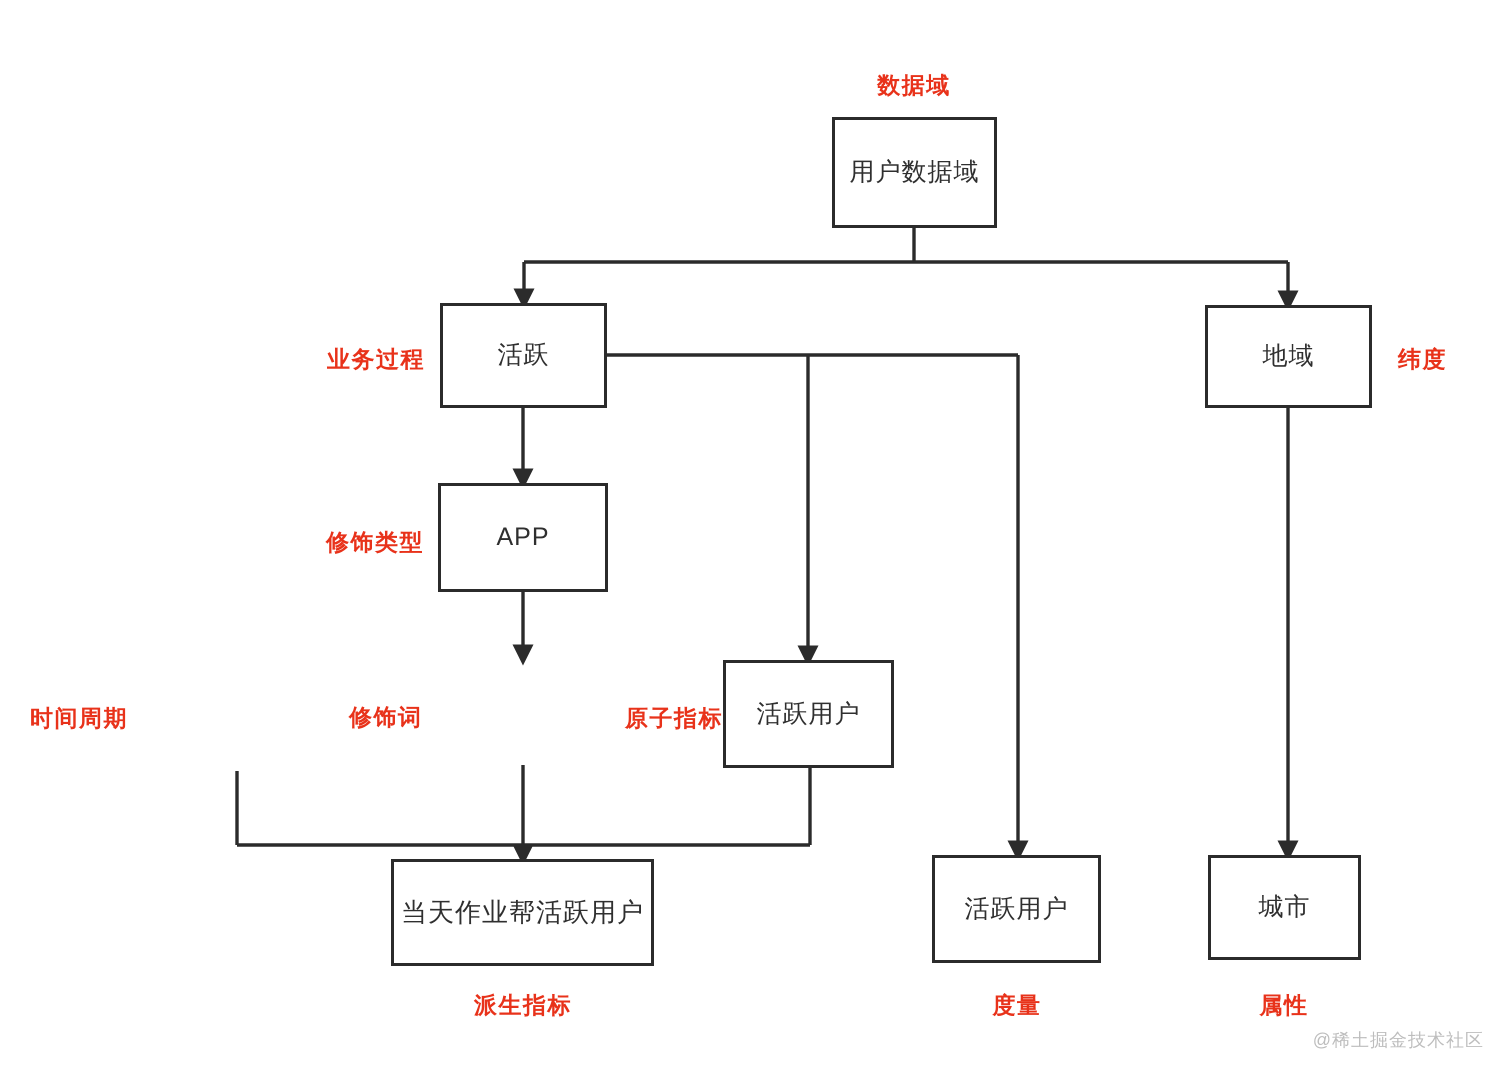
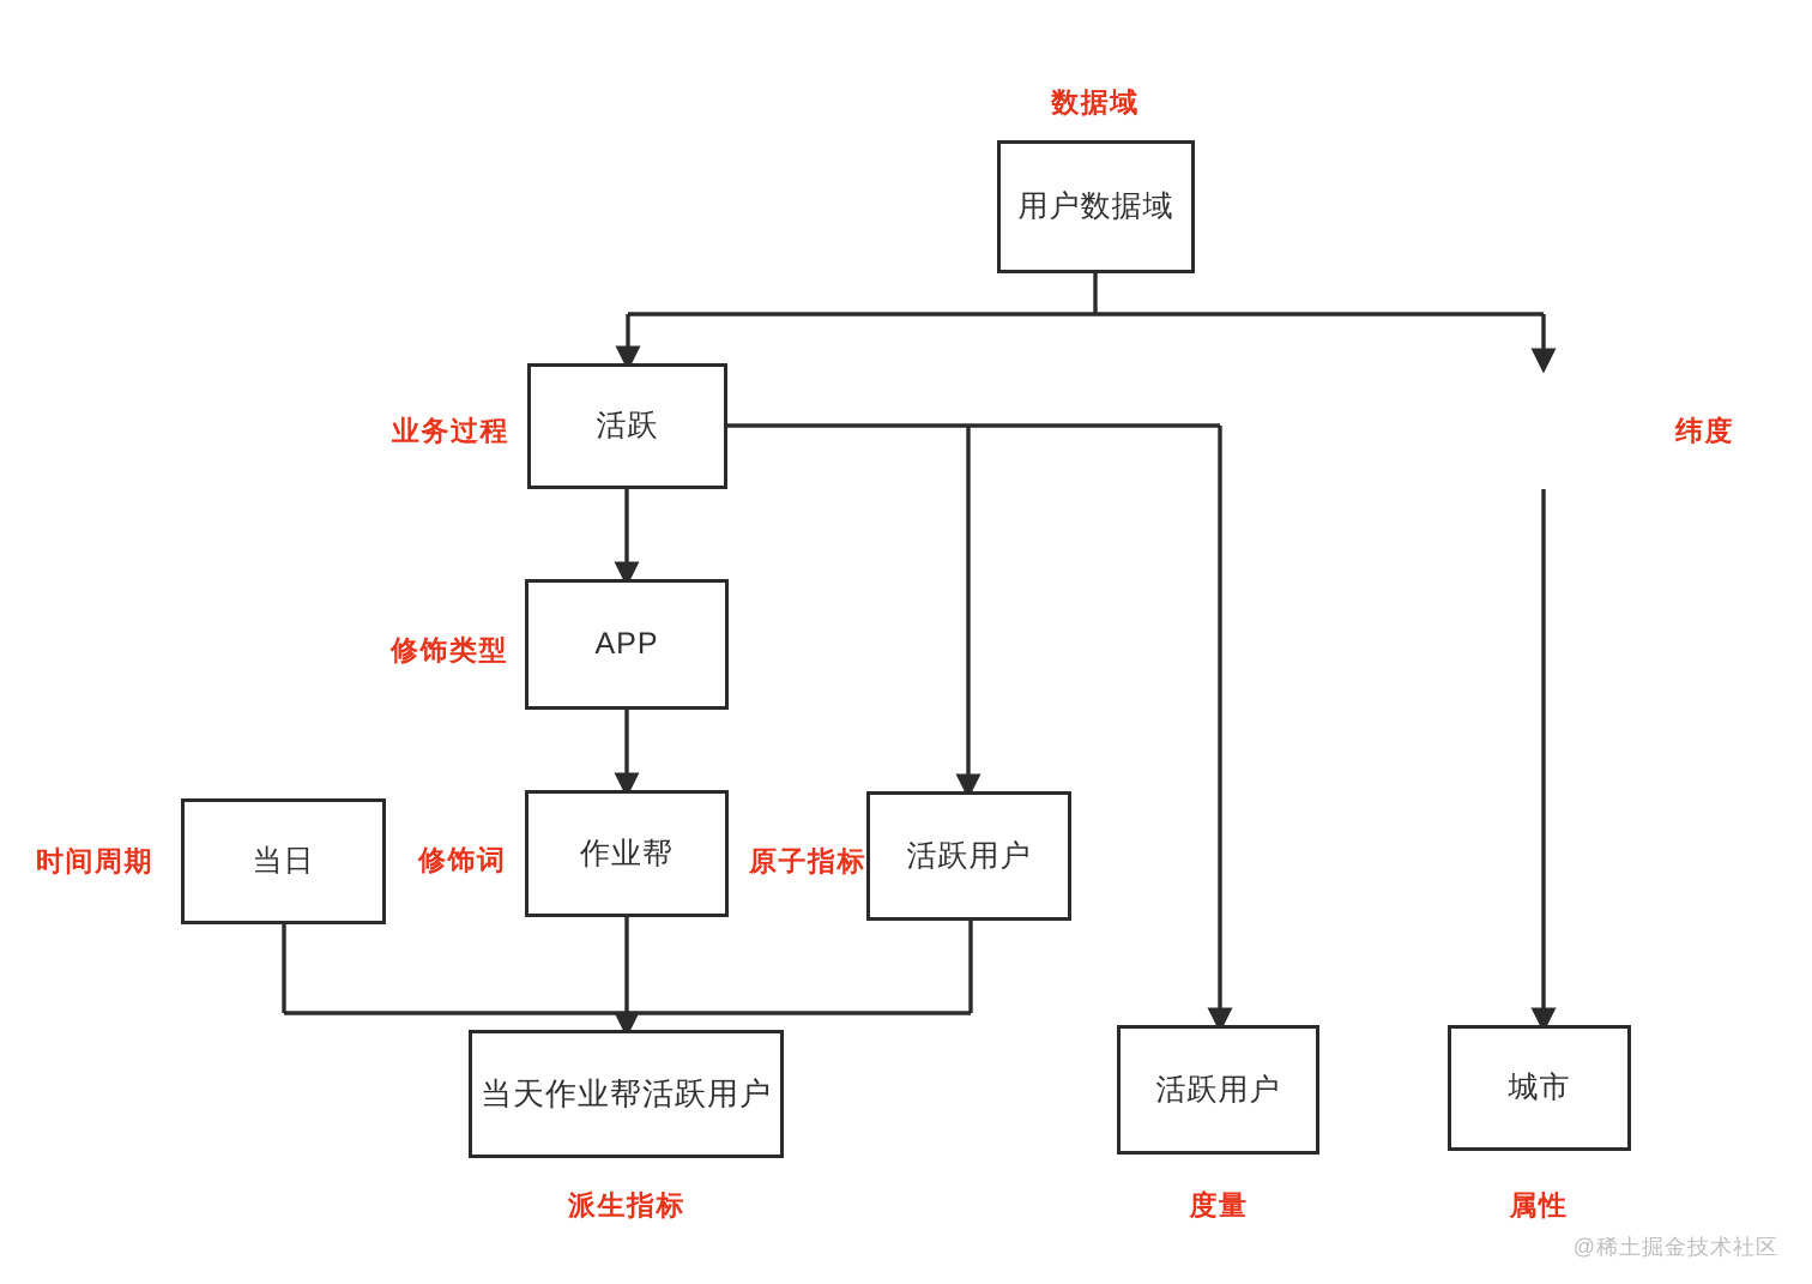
  用户数据域
  活跃
- 地域
  APP
+ 当日
+ 作业帮
  活跃用户
  当天作业帮活跃用户
  活跃用户
  城市
  数据域
  业务过程
  纬度
  修饰类型
  时间周期
  修饰词
  原子指标
  派生指标
  度量
  属性
  @稀土掘金技术社区
